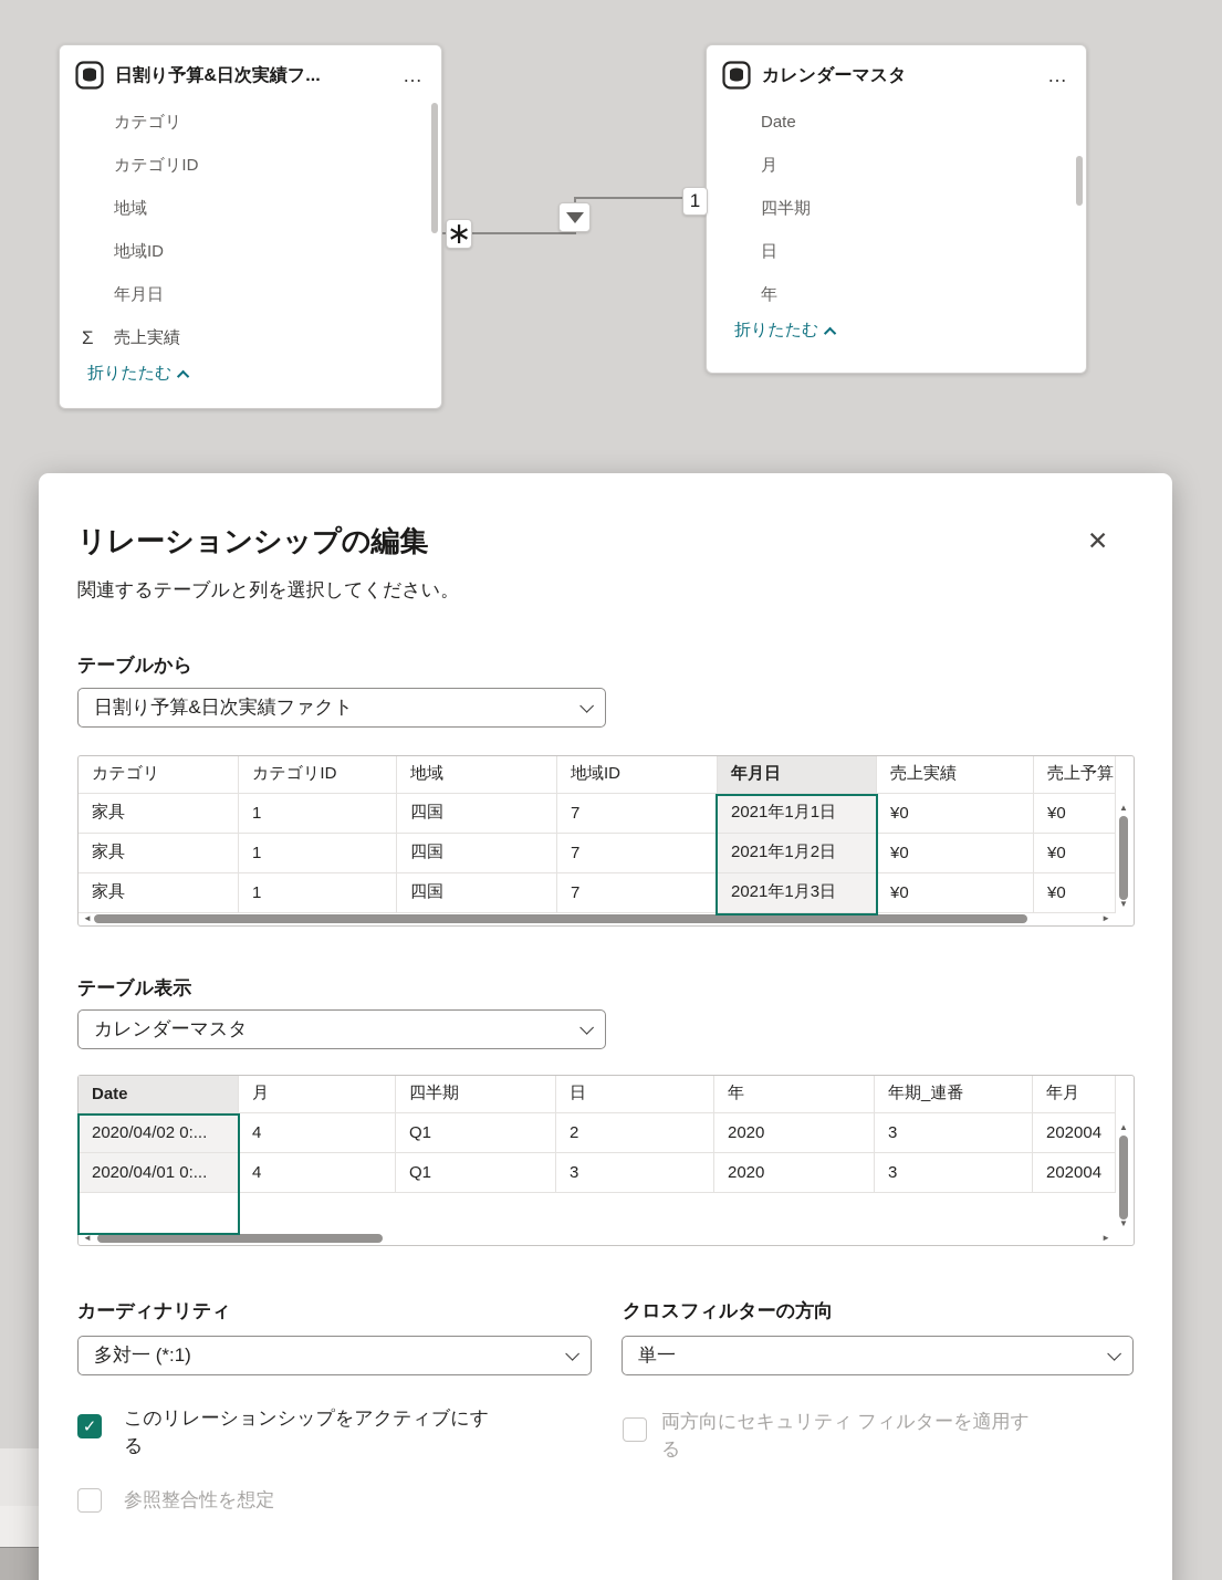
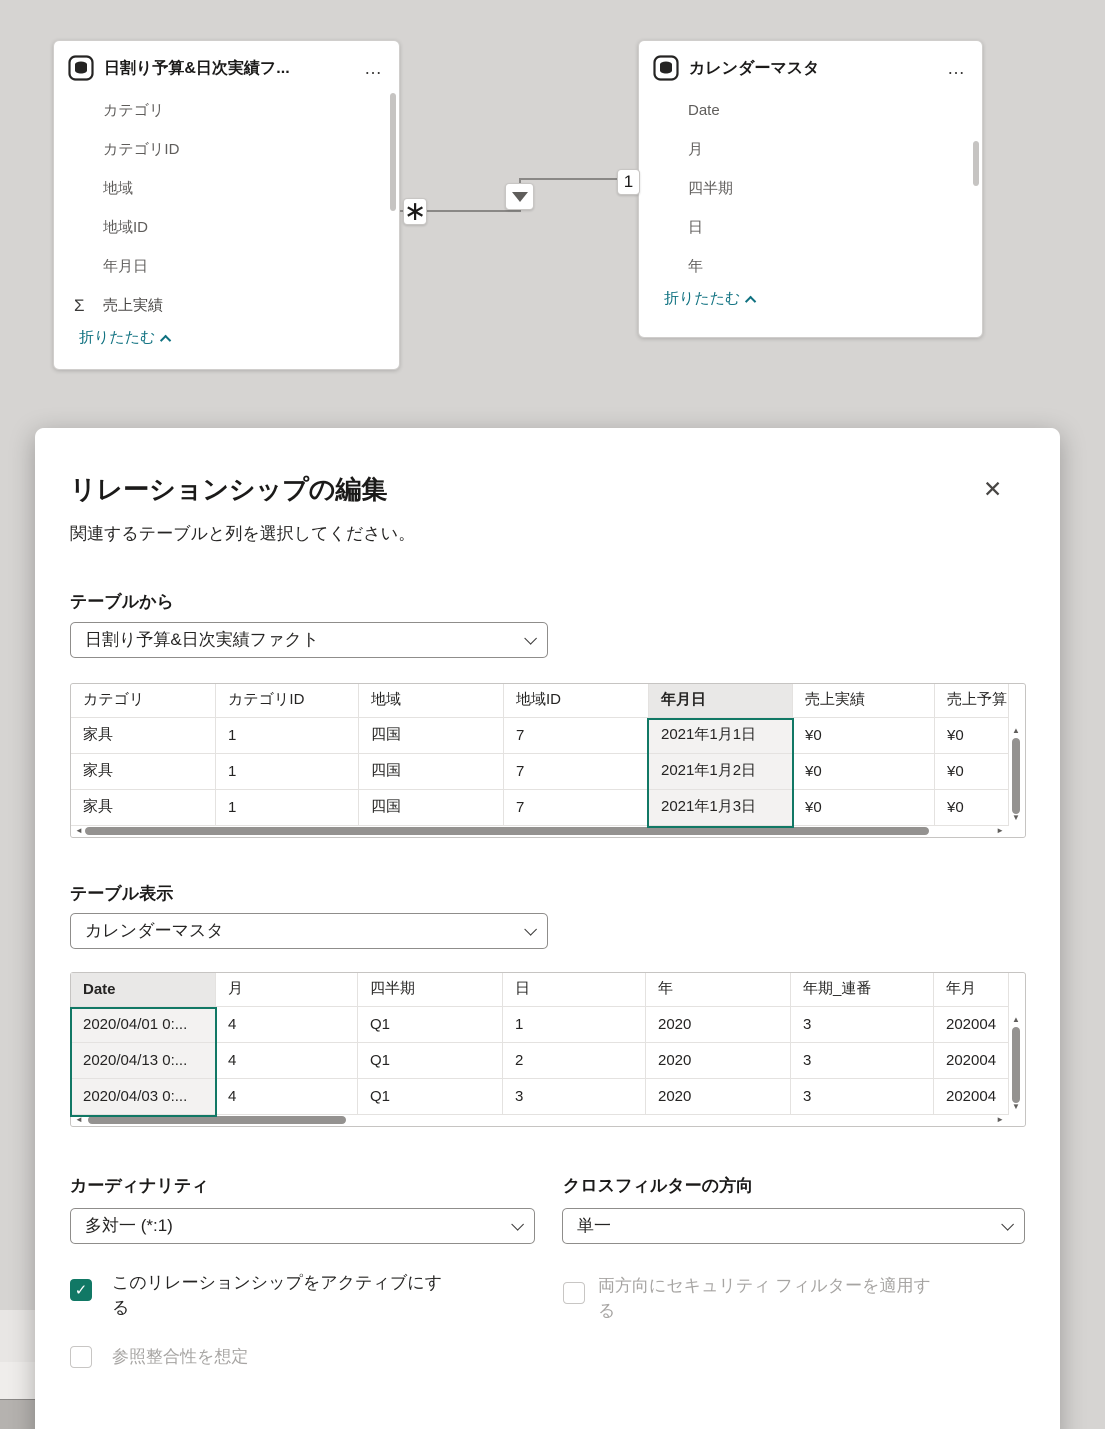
  日割り予算&日次実績フ...
  …
  カテゴリ
  カテゴリID
  地域
  地域ID
  年月日
  Σ
  売上実績
  折りたたむ
  カレンダーマスタ
  …
  Date
  月
  四半期
  日
  年
  折りたたむ
  ∗
  1
  リレーションシップの編集
  ✕
  関連するテーブルと列を選択してください。
  テーブルから
  日割り予算&日次実績ファクト
  カテゴリ	カテゴリID	地域	地域ID	年月日	売上実績	売上予算
  家具	1	四国	7	2021年1月1日	¥0	¥0
  家具	1	四国	7	2021年1月2日	¥0	¥0
  家具	1	四国	7	2021年1月3日	¥0	¥0
  ▲
  ▼
  ◄
  ►
  テーブル表示
  カレンダーマスタ
  Date	月	四半期	日	年	年期_連番	年月
+ 2020/04/01 0:...	4	Q1	1	2020	3	202004
- 2020/04/02 0:...	4	Q1	2	2020	3	202004
+ 2020/04/13 0:...	4	Q1	2	2020	3	202004
- 2020/04/01 0:...	4	Q1	3	2020	3	202004
+ 2020/04/03 0:...	4	Q1	3	2020	3	202004
  ▲
  ▼
  ◄
  ►
  カーディナリティ
  クロスフィルターの方向
  多対一 (*:1)
  単一
  ✓
  このリレーションシップをアクティブにする
  両方向にセキュリティ フィルターを適用する
  参照整合性を想定
